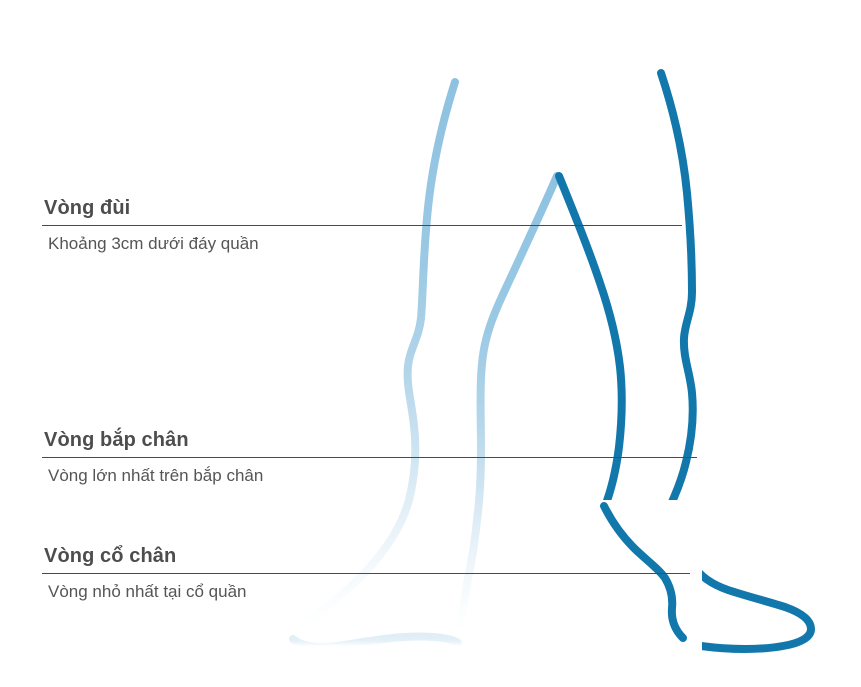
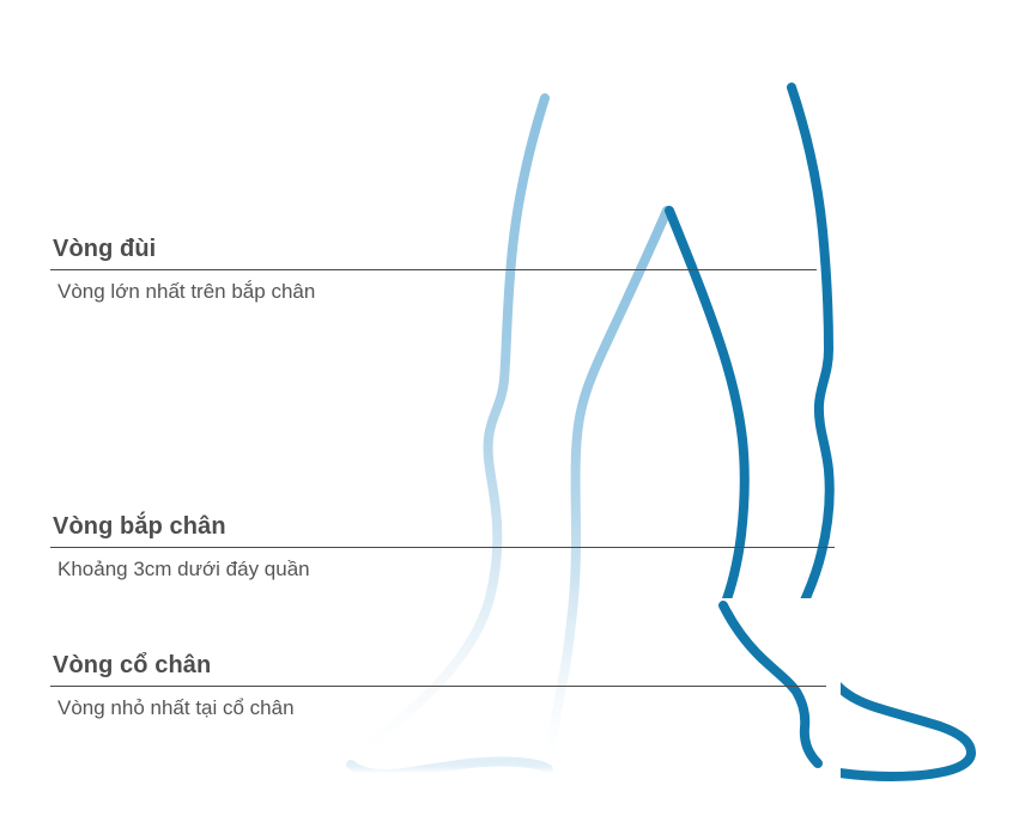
  Vòng đùi
- Khoảng 3cm dưới đáy quần
+ Vòng lớn nhất trên bắp chân
  Vòng bắp chân
- Vòng lớn nhất trên bắp chân
+ Khoảng 3cm dưới đáy quần
  Vòng cổ chân
- Vòng nhỏ nhất tại cổ quần
+ Vòng nhỏ nhất tại cổ chân
